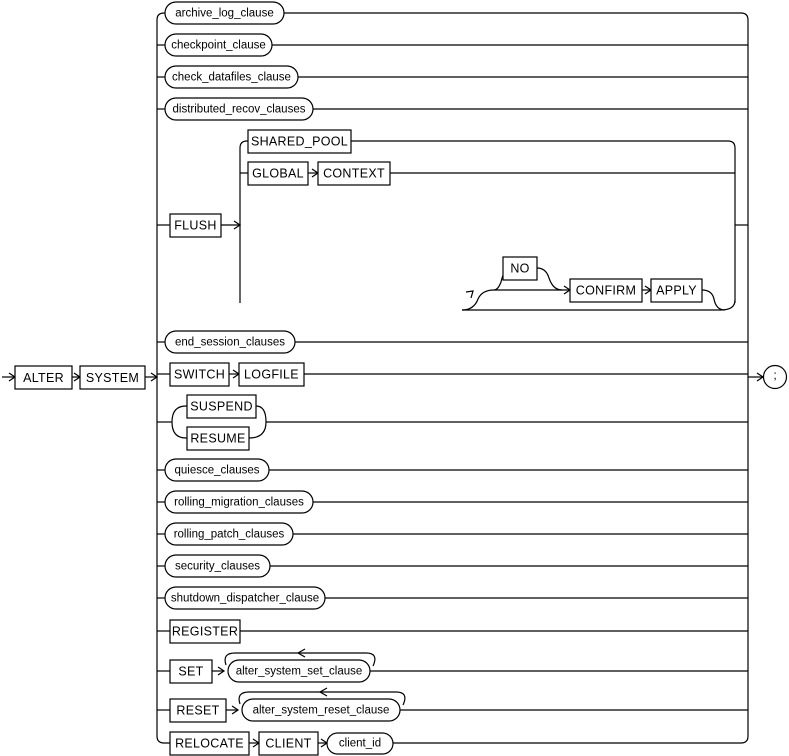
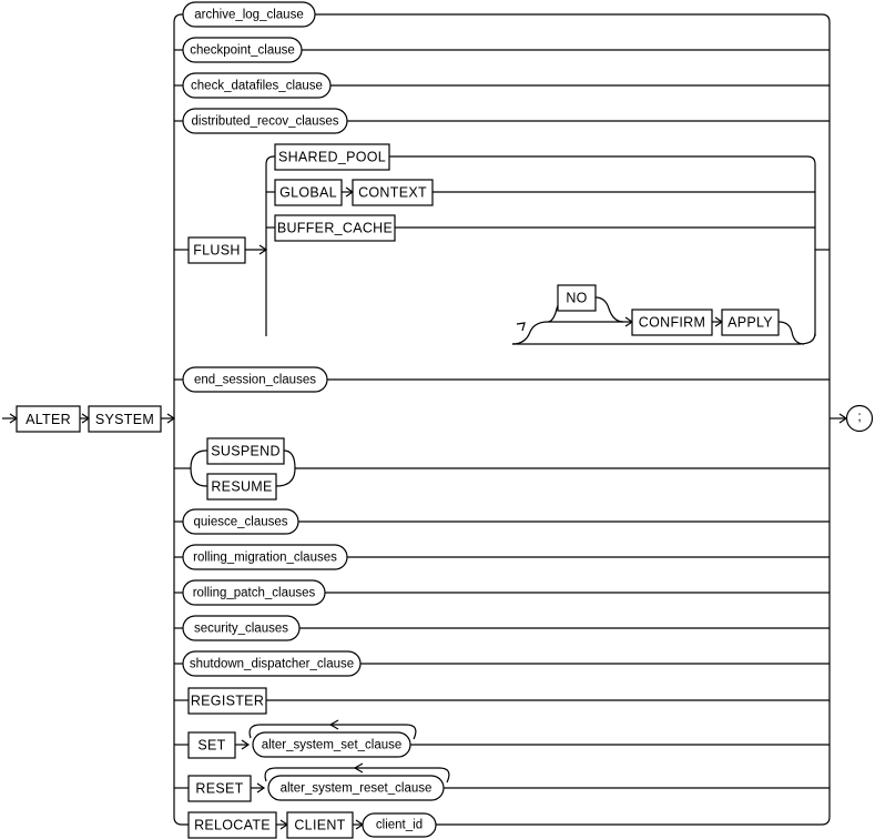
  ALTER
  SYSTEM
  archive_log_clause
  checkpoint_clause
  check_datafiles_clause
  distributed_recov_clauses
  FLUSH
  SHARED_POOL
  GLOBAL
  CONTEXT
+ BUFFER_CACHE
  NO
  CONFIRM
  APPLY
  end_session_clauses
- SWITCH
- LOGFILE
  SUSPEND
  RESUME
  quiesce_clauses
  rolling_migration_clauses
  rolling_patch_clauses
  security_clauses
  shutdown_dispatcher_clause
  REGISTER
  SET
  alter_system_set_clause
  RESET
  alter_system_reset_clause
  RELOCATE
  CLIENT
  client_id
  ;
